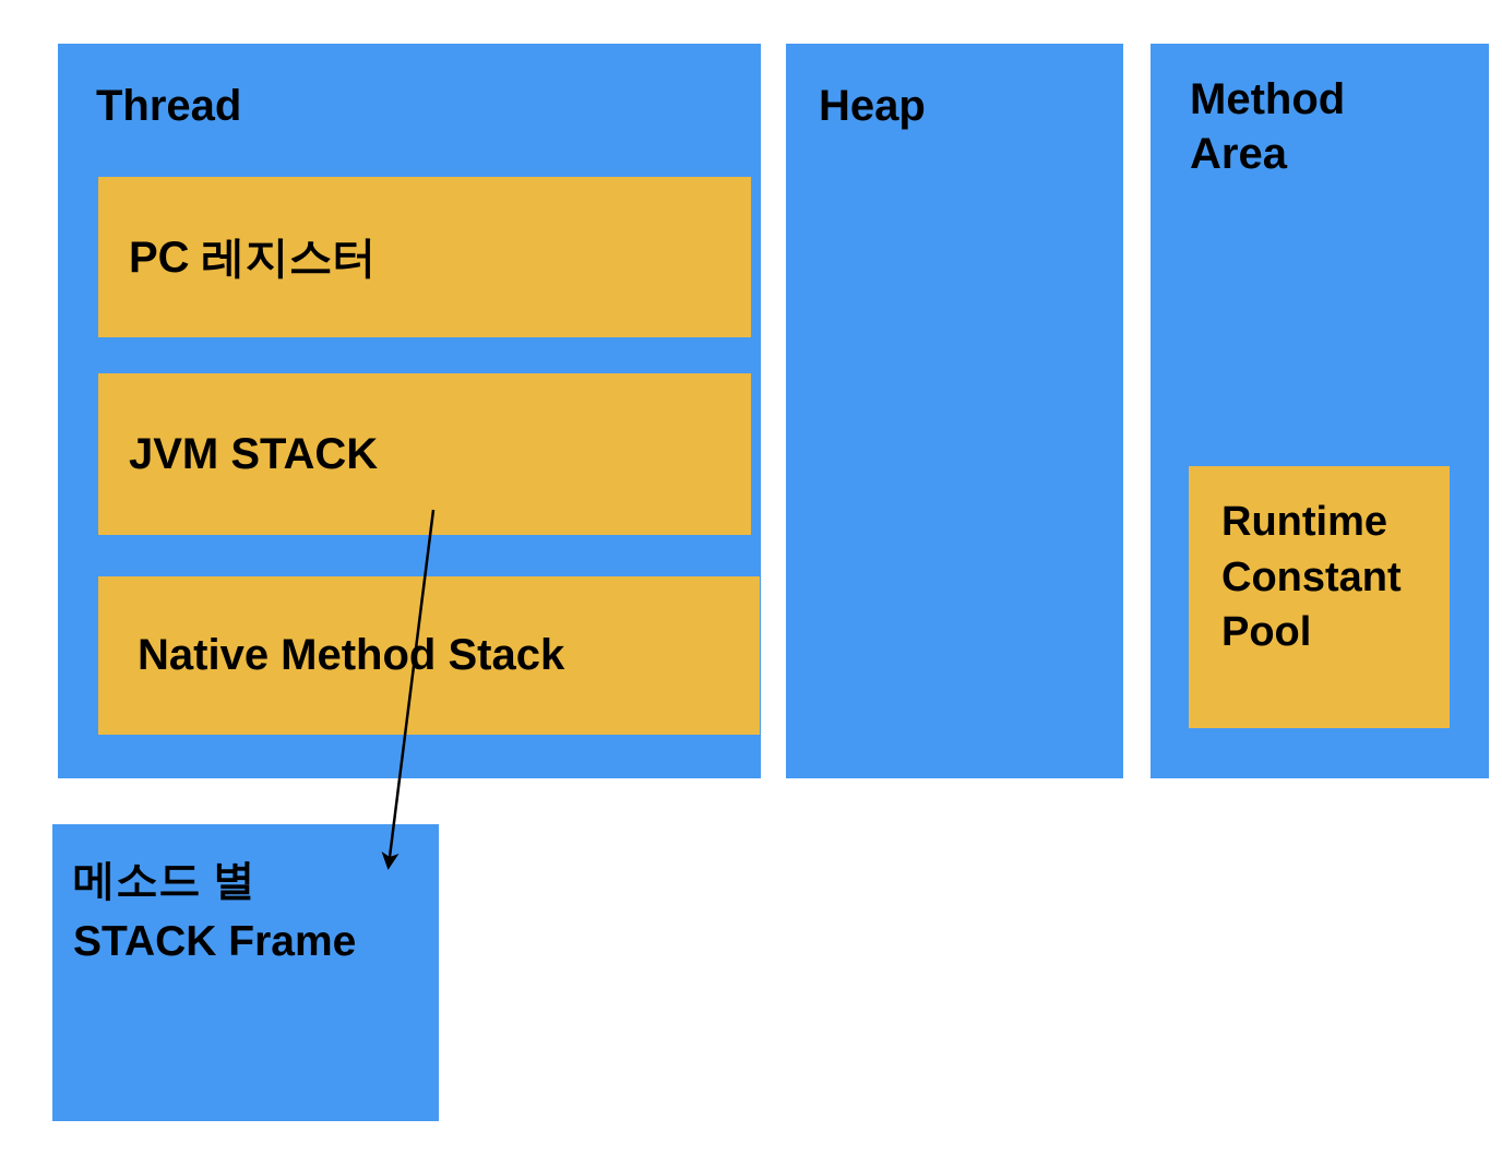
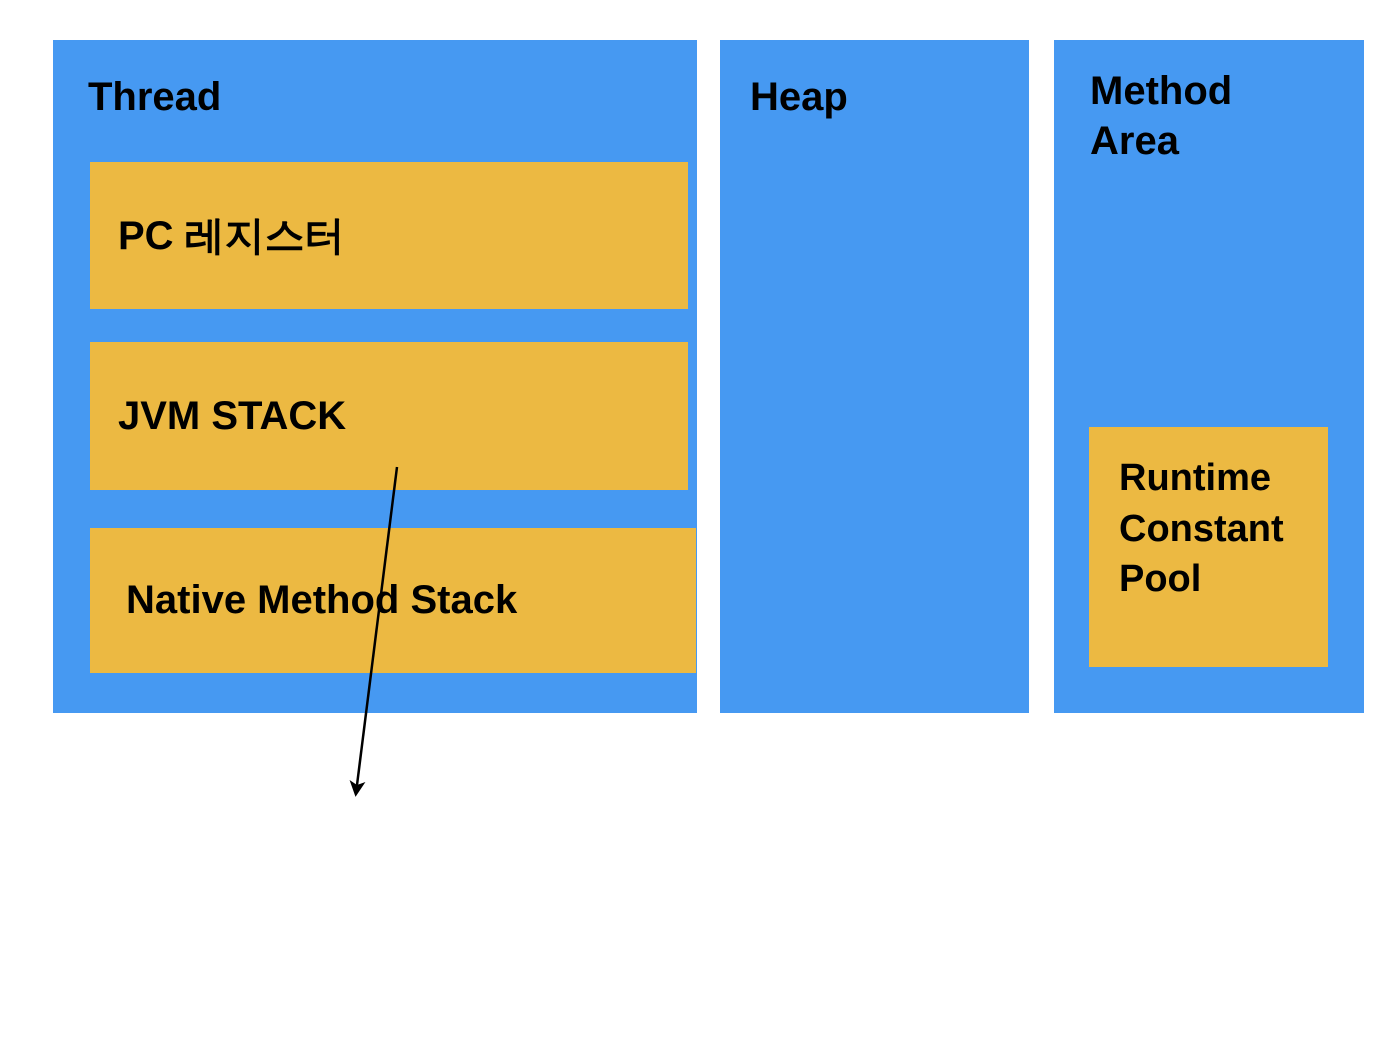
  Thread
  PC 레지스터
  JVM STACK
  Native Method Stack
  Heap
  Method Area
  Runtime Constant Pool
- 메소드 별
- STACK Frame
